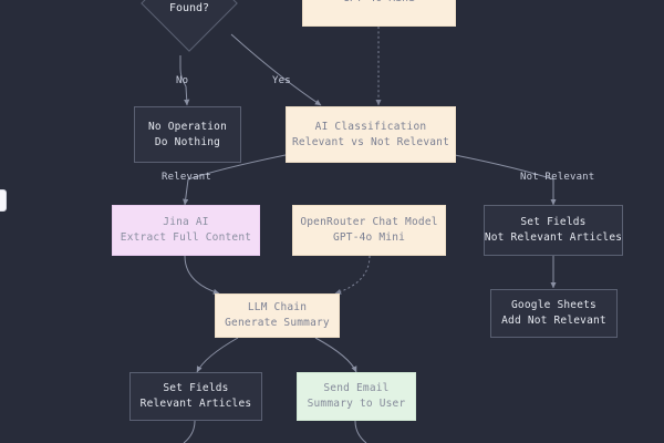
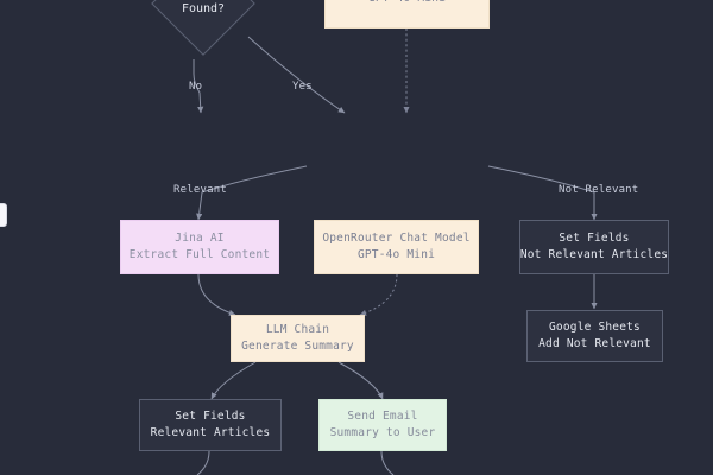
  Found?
  No
  Yes
- No Operation
- Do Nothing
- AI Classification
- Relevant vs Not Relevant
  Relevant
  Not Relevant
  Jina AI
  Extract Full Content
  OpenRouter Chat Model
  GPT-4o Mini
  Set Fields
  Not Relevant Articles
  LLM Chain
  Generate Summary
  Google Sheets
  Add Not Relevant
  Set Fields
  Relevant Articles
  Send Email
  Summary to User
